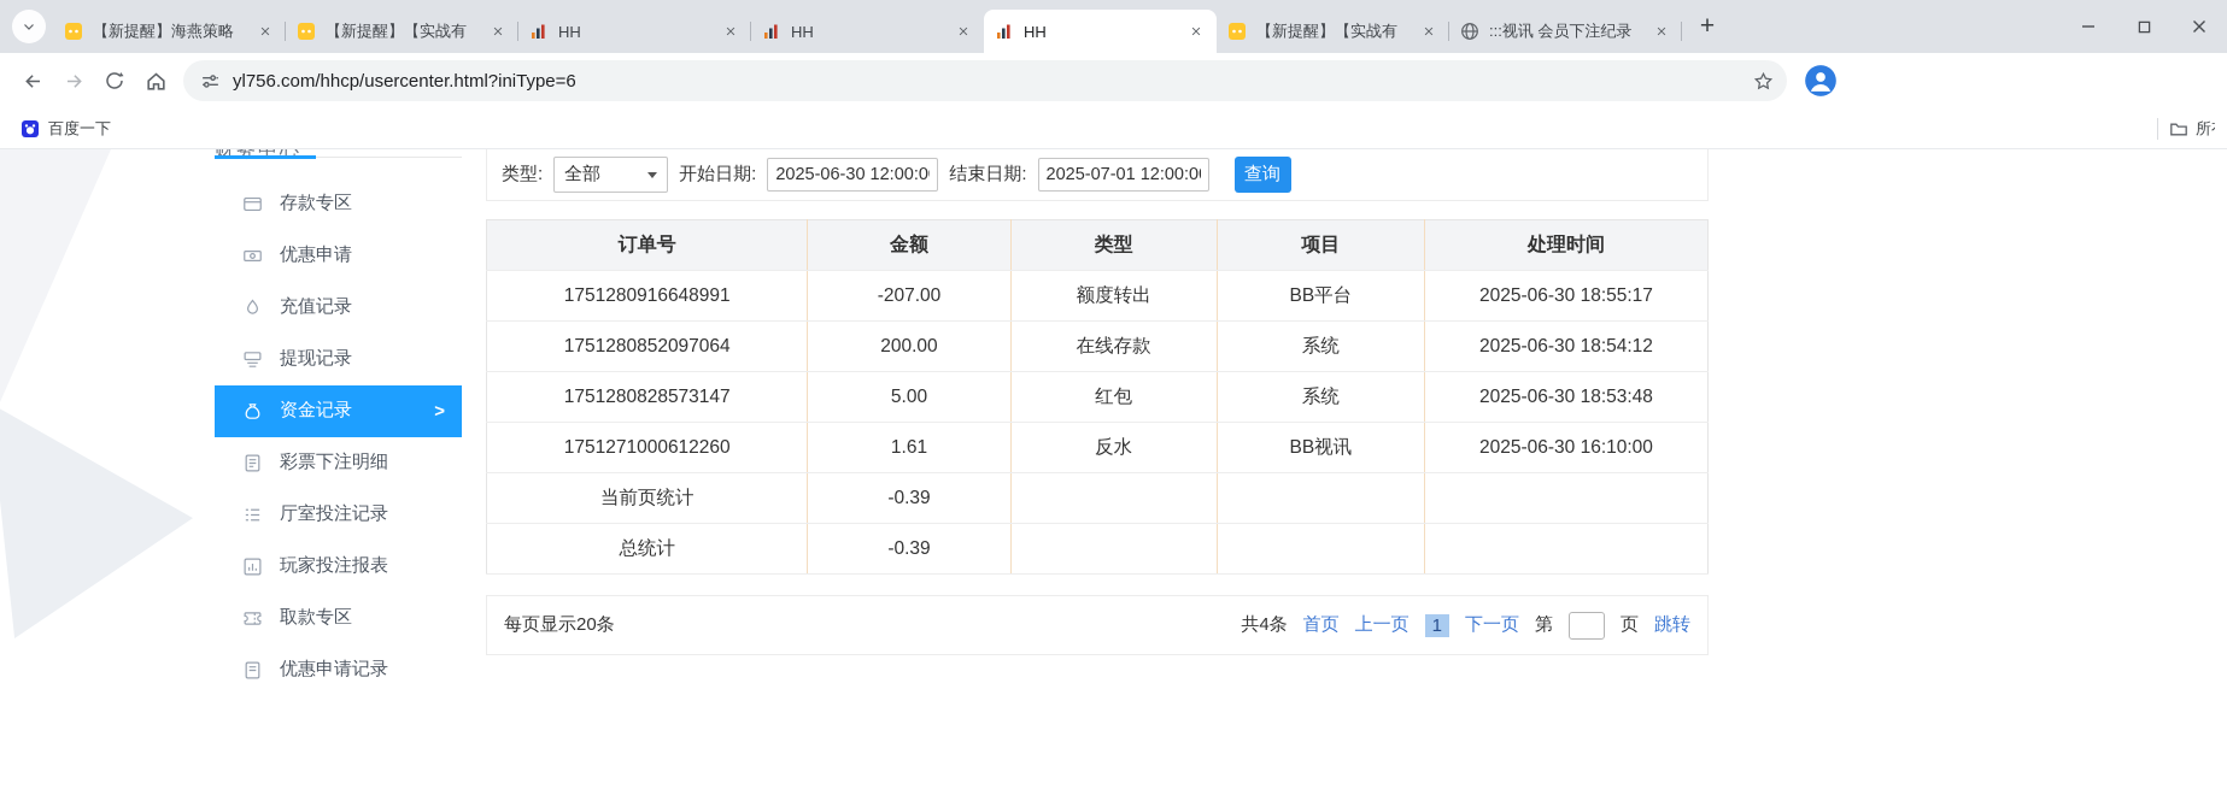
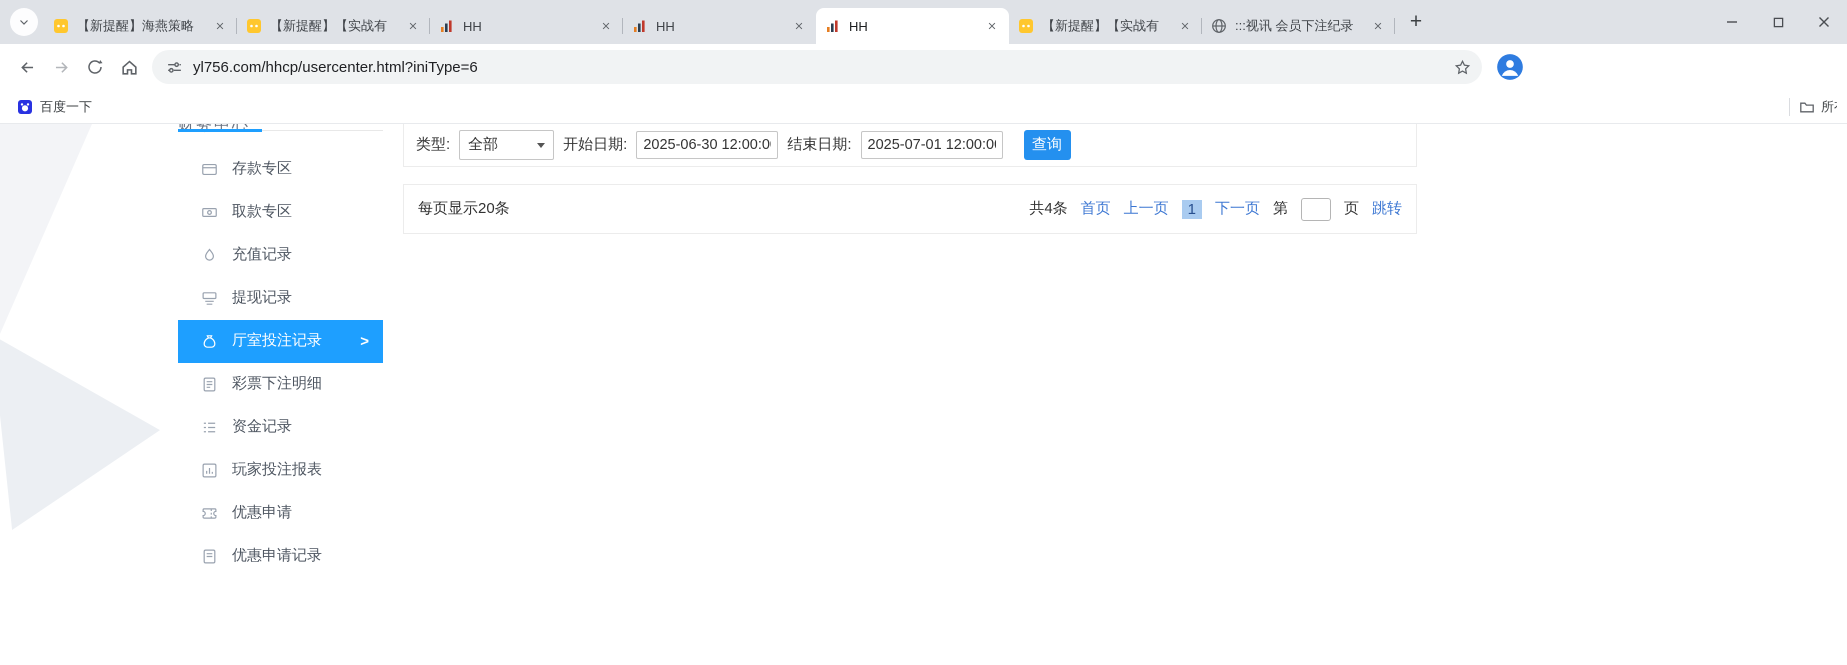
  【新提醒】海燕策略
  【新提醒】【实战有
  HH
  HH
  HH
  【新提醒】【实战有
  :::视讯 会员下注纪录
  +
  yl756.com/hhcp/usercenter.html?iniType=6
  百度一下
  财务中心
  存款专区
- 优惠申请
+ 取款专区
  充值记录
  提现记录
- 资金记录
+ 厅室投注记录
  >
  彩票下注明细
- 厅室投注记录
+ 资金记录
  玩家投注报表
- 取款专区
+ 优惠申请
  优惠申请记录
  类型:
  全部
  开始日期:
  2025-06-30 12:00:0
  结束日期:
  2025-07-01 12:00:0
  查询
- 订单号	金额	类型	项目	处理时间
- 1751280916648991	-207.00	额度转出	BB平台	2025-06-30 18:55:17
- 1751280852097064	200.00	在线存款	系统	2025-06-30 18:54:12
- 1751280828573147	5.00	红包	系统	2025-06-30 18:53:48
- 1751271000612260	1.61	反水	BB视讯	2025-06-30 16:10:00
- 当前页统计	-0.39
- 总统计	-0.39
  每页显示20条
  共4条
  首页
  上一页
  1
  下一页
  第
  页
  跳转
